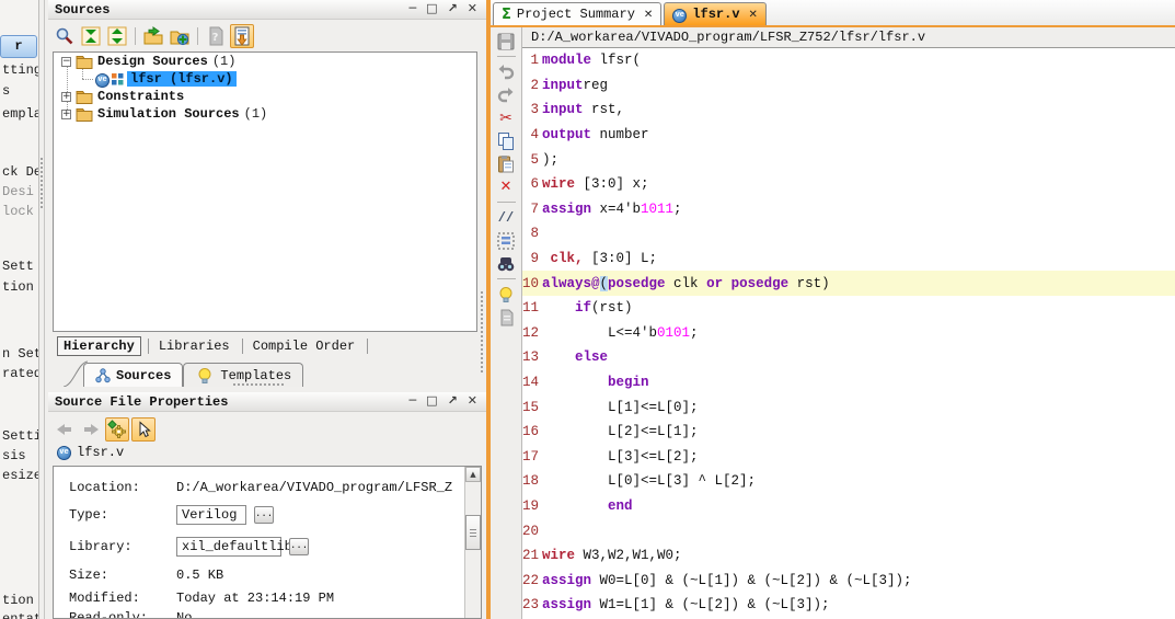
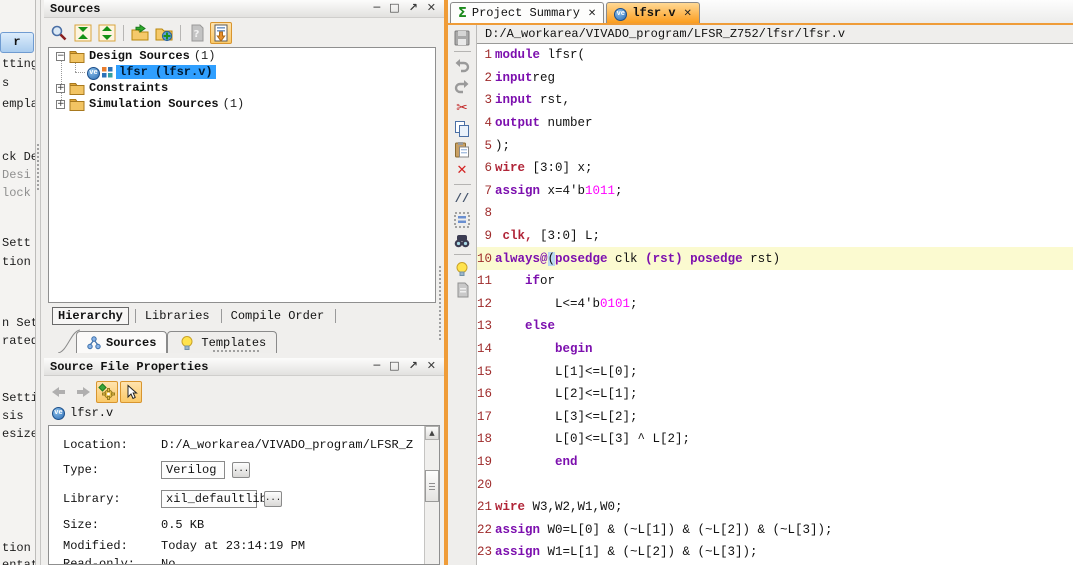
  r
  tting
  s
  empla
  ck De
  Desi
  lock
  Sett
  tion
  n Set
  rated
  Setti
  sis
  esize
  tion
  Sources
  ─
  □
  ↗
  ✕
  ?
  −
  Design Sources
  (1)
  ve
  lfsr (lfsr.v)
  +
  Constraints
  +
  Simulation Sources
  (1)
  Hierarchy
  Libraries
  Compile Order
  Sources
  Templates
  Source File Properties
  ─
  □
  ↗
  ✕
  ve
  lfsr.v
  Location:
  D:/A_workarea/VIVADO_program/LFSR_Z
  Type:
  Verilog
  ...
  Library:
  xil_defaultli
  ...
  Size:
  0.5 KB
  Modified:
  Today at 23:14:19 PM
  ▲
  Σ
  Project Summary
  ✕
  ve
  lfsr.v
  ✕
  ✂
  ✕
  //
  D:/A_workarea/VIVADO_program/LFSR_Z752/lfsr/lfsr.v
  1
  module lfsr(
  2
  inputreg
  3
  input rst,
  4
  output number
  5
  );
  6
  wire [3:0] x;
  7
  assign x=4'b1011;
  8
  9
  clk, [3:0] L;
  10
- always@(posedge clk or posedge rst)
+ always@(posedge clk (rst) posedge rst)
  11
- if(rst)
+ ifor
  12
  L<=4'b0101;
  13
  else
  14
  begin
  15
  L[1]<=L[0];
  16
  L[2]<=L[1];
  17
  L[3]<=L[2];
  18
  L[0]<=L[3] ^ L[2];
  19
  end
  20
  21
  wire W3,W2,W1,W0;
  22
  assign W0=L[0] & (~L[1]) & (~L[2]) & (~L[3]);
  23
  assign W1=L[1] & (~L[2]) & (~L[3]);
